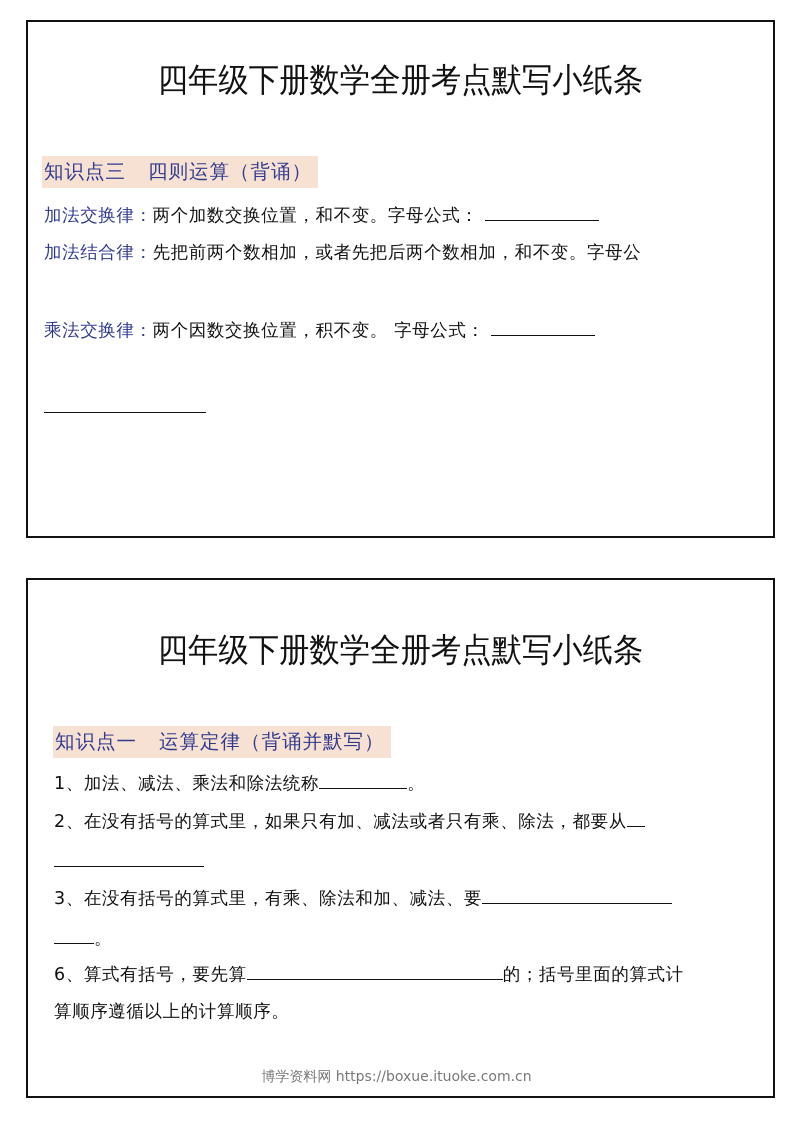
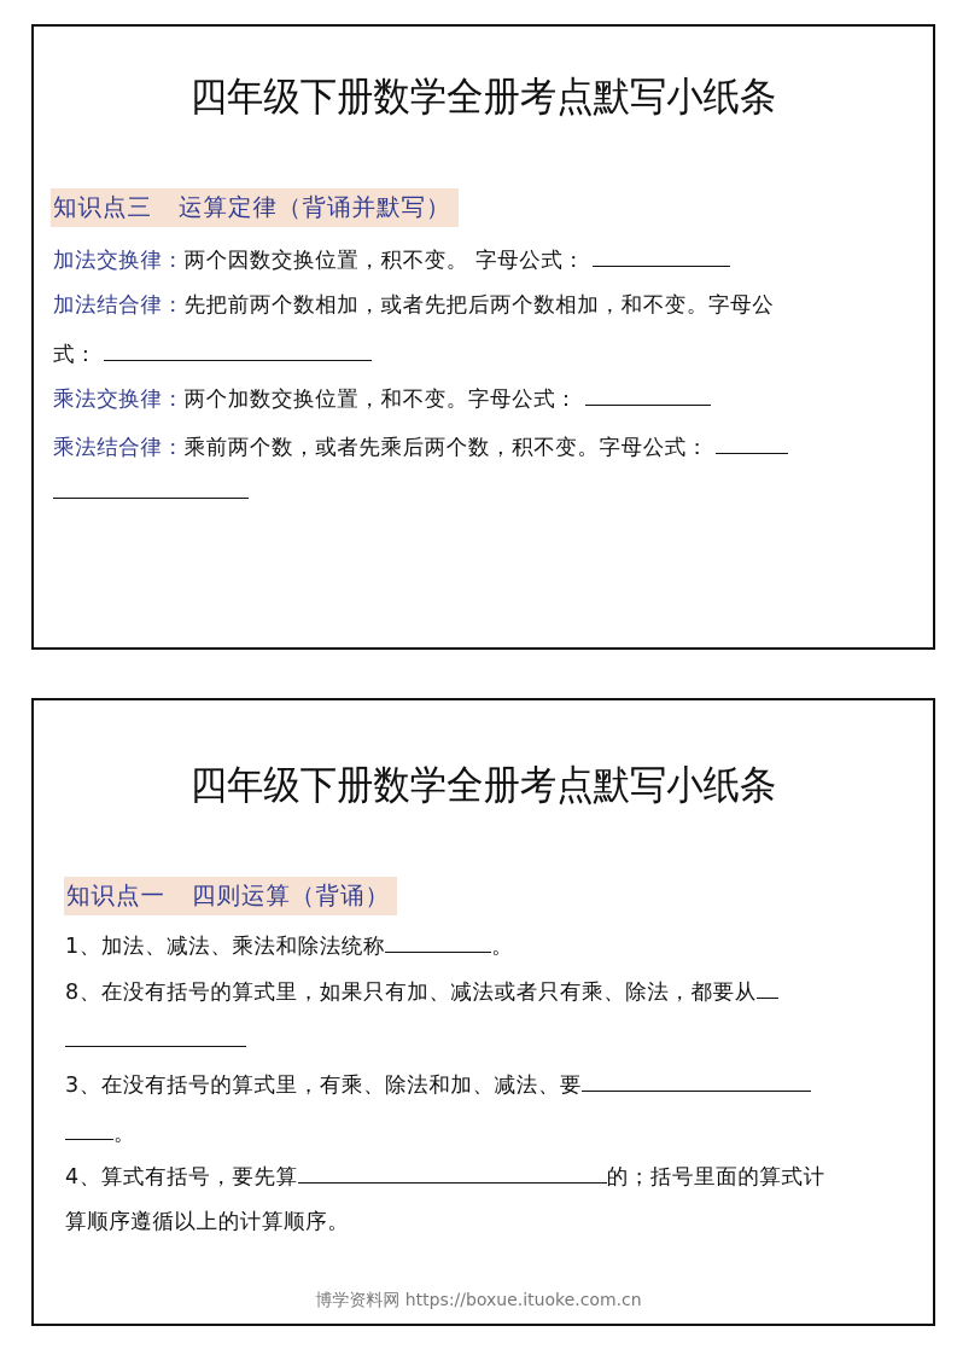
  四年级下册数学全册考点默写小纸条
- 知识点三 四则运算（背诵）
+ 知识点三 运算定律（背诵并默写）
- 加法交换律：两个加数交换位置，和不变。字母公式：
+ 加法交换律：两个因数交换位置，积不变。 字母公式：
  加法结合律：先把前两个数相加，或者先把后两个数相加，和不变。字母公
+ 式：
- 乘法交换律：两个因数交换位置，积不变。 字母公式：
+ 乘法交换律：两个加数交换位置，和不变。字母公式：
+ 乘法结合律：乘前两个数，或者先乘后两个数，积不变。字母公式：
  四年级下册数学全册考点默写小纸条
- 知识点一 运算定律（背诵并默写）
+ 知识点一 四则运算（背诵）
  1、加法、减法、乘法和除法统称 。
- 2、在没有括号的算式里，如果只有加、减法或者只有乘、除法，都要从
+ 8、在没有括号的算式里，如果只有加、减法或者只有乘、除法，都要从
  3、在没有括号的算式里，有乘、除法和加、减法、要
  。
- 6、算式有括号，要先算 的；括号里面的算式计
+ 4、算式有括号，要先算 的；括号里面的算式计
  算顺序遵循以上的计算顺序。
  博学资料网 https://boxue.ituoke.com.cn
